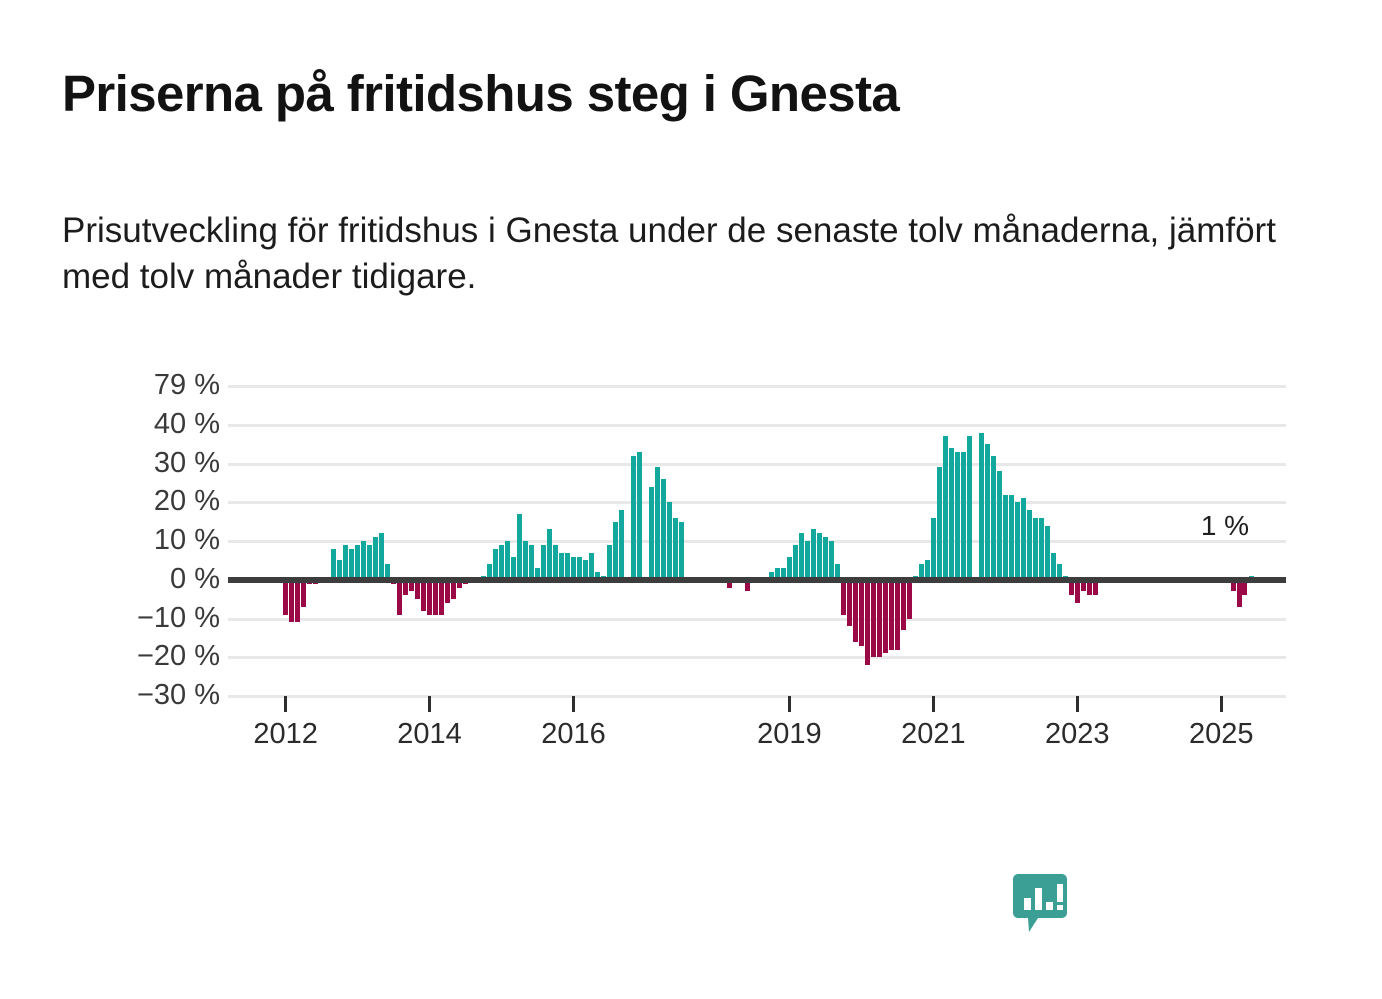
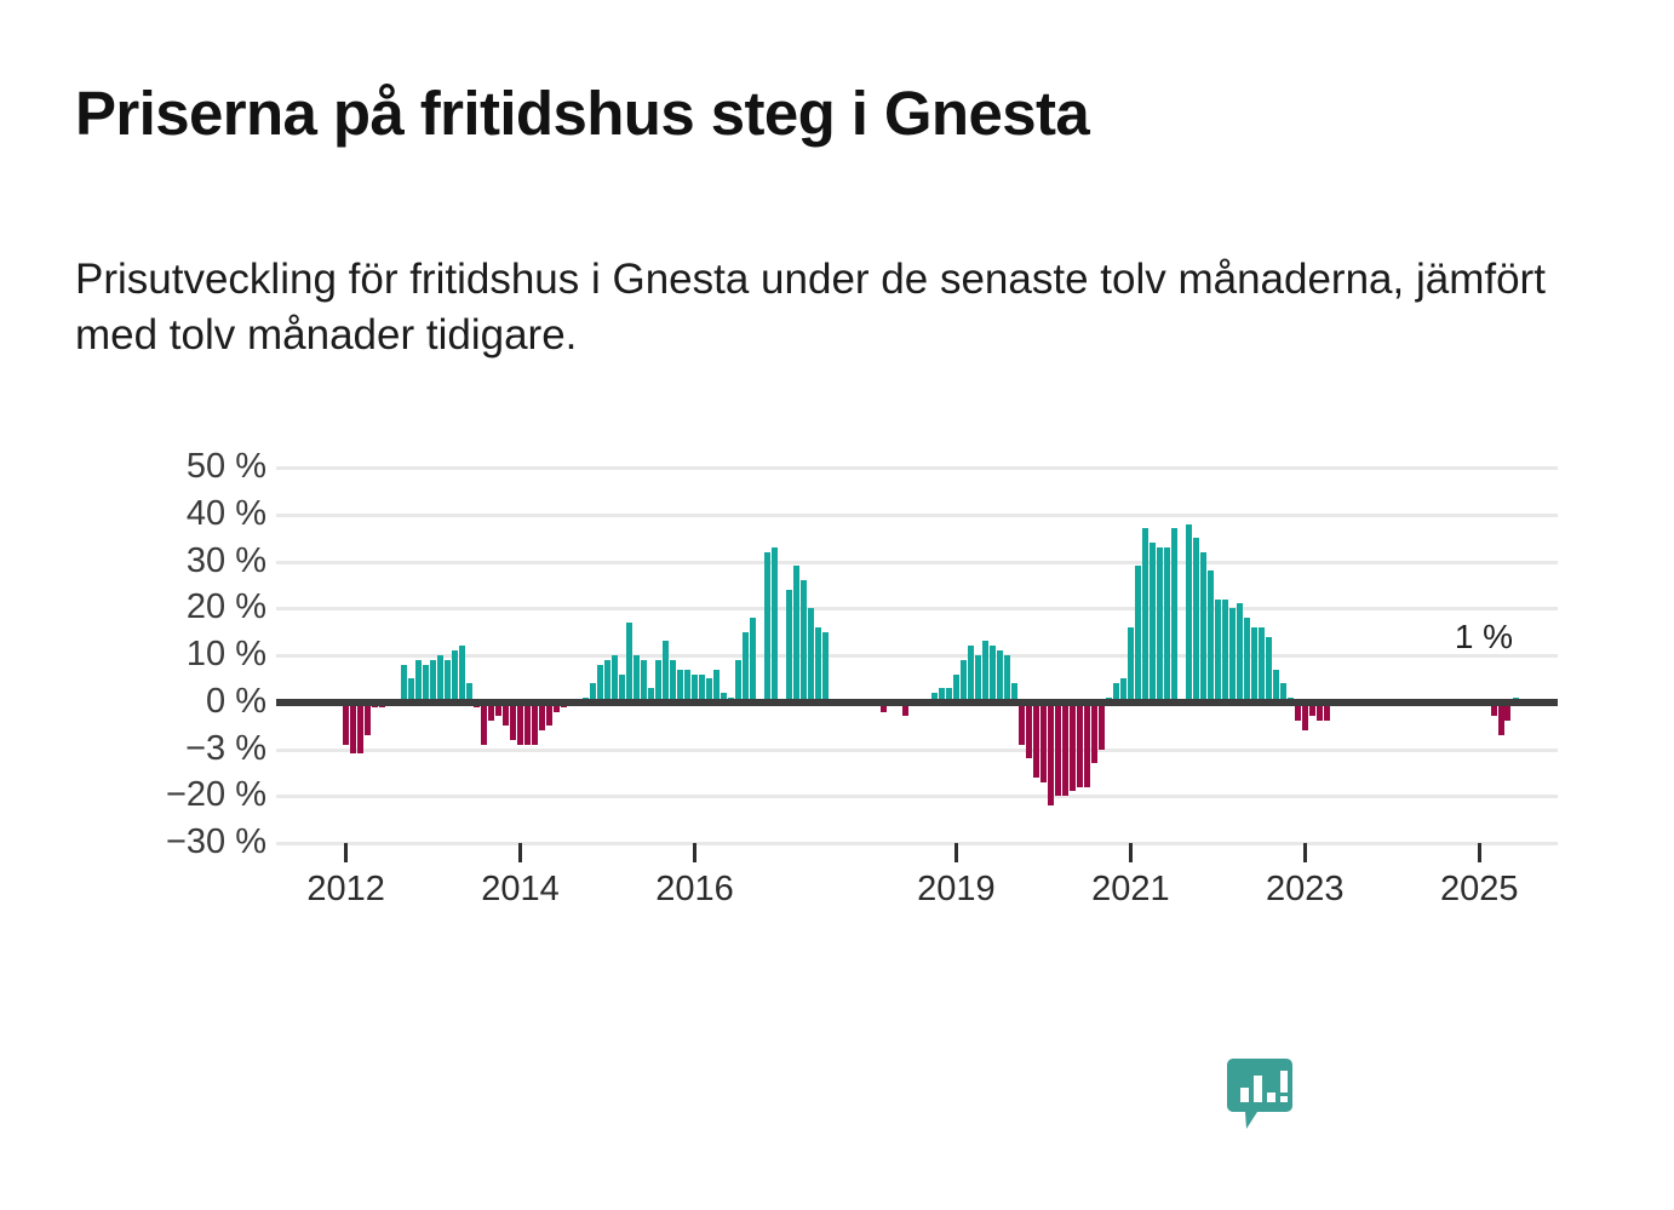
  Priserna på fritidshus steg i Gnesta
  Prisutveckling för fritidshus i Gnesta under de senaste tolv månaderna, jämfört med tolv månader tidigare.
- 79 %
+ 50 %
  40 %
  30 %
  20 %
  10 %
  0 %
- −10 %
+ −3 %
  −20 %
  −30 %
  2012
  2014
  2016
  2019
  2021
  2023
  2025
  1 %
